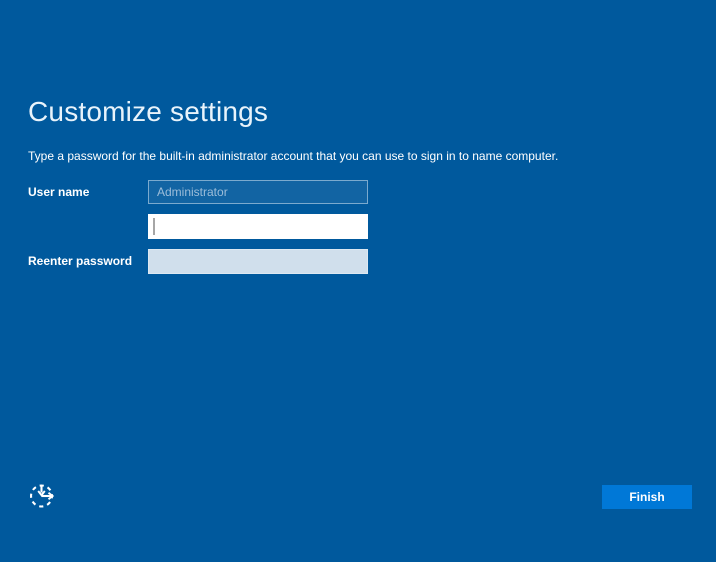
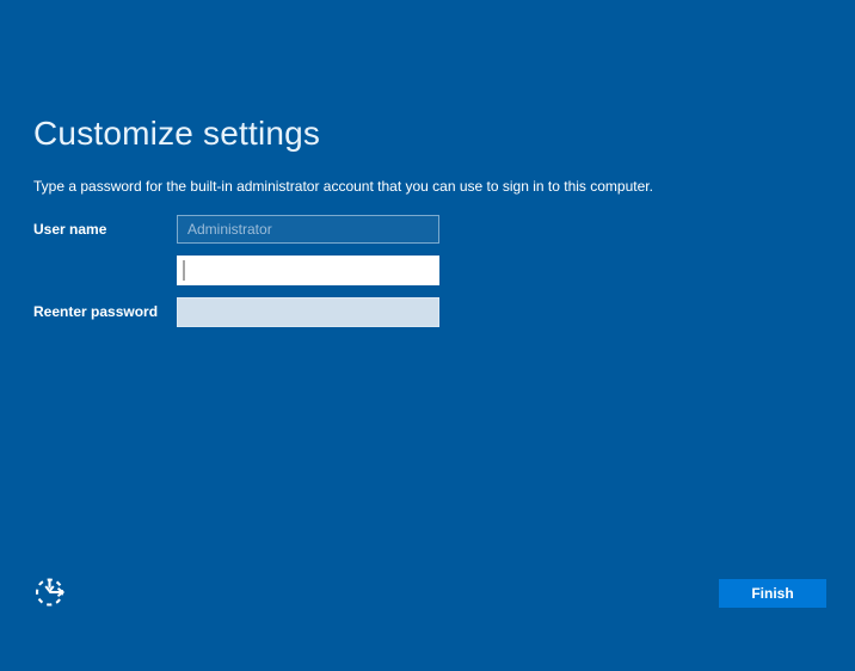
  Customize settings
- Type a password for the built-in administrator account that you can use to sign in to name computer.
+ Type a password for the built-in administrator account that you can use to sign in to this computer.
  User name
  Administrator
  Reenter password
  Finish
